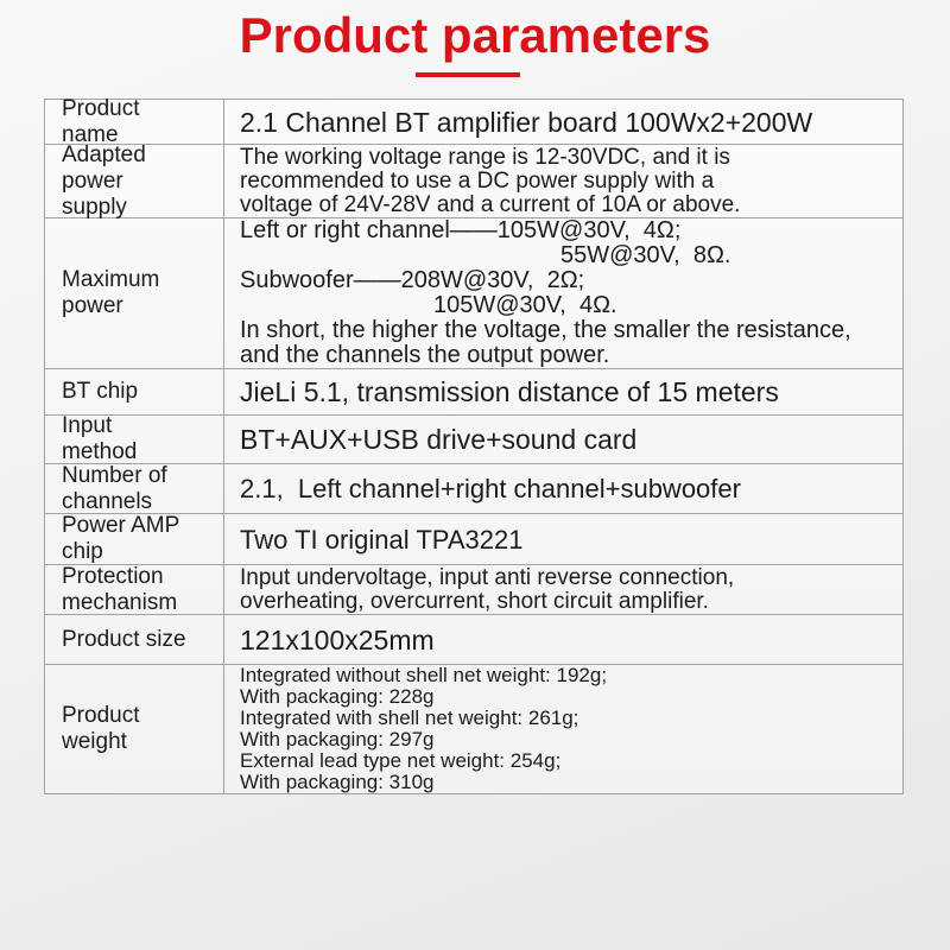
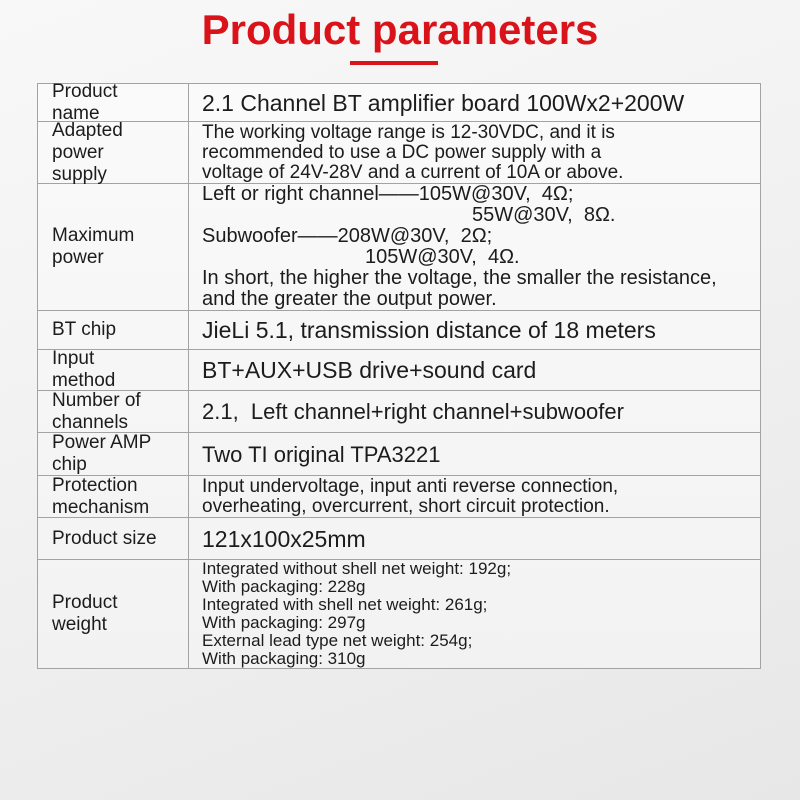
  Product parameters
  Product name
  2.1 Channel BT amplifier board 100Wx2+200W
  Adapted power supply
  The working voltage range is 12-30VDC, and it is
  recommended to use a DC power supply with a
  voltage of 24V-28V and a current of 10A or above.
  Maximum power
  Left or right channel——105W@30V, 4Ω;
  55W@30V, 8Ω.
  Subwoofer——208W@30V, 2Ω;
  105W@30V, 4Ω.
- In short, the higher the voltage, the smaller the resistance, and the channels the output power.
+ In short, the higher the voltage, the smaller the resistance, and the greater the output power.
  BT chip
- JieLi 5.1, transmission distance of 15 meters
+ JieLi 5.1, transmission distance of 18 meters
  Input method
  BT+AUX+USB drive+sound card
  Number of channels
  2.1, Left channel+right channel+subwoofer
  Power AMP chip
  Two TI original TPA3221
  Protection mechanism
  Input undervoltage, input anti reverse connection,
- overheating, overcurrent, short circuit amplifier.
+ overheating, overcurrent, short circuit protection.
  Product size
  121x100x25mm
  Product weight
  Integrated without shell net weight: 192g;
  With packaging: 228g
  Integrated with shell net weight: 261g;
  With packaging: 297g
  External lead type net weight: 254g;
  With packaging: 310g
